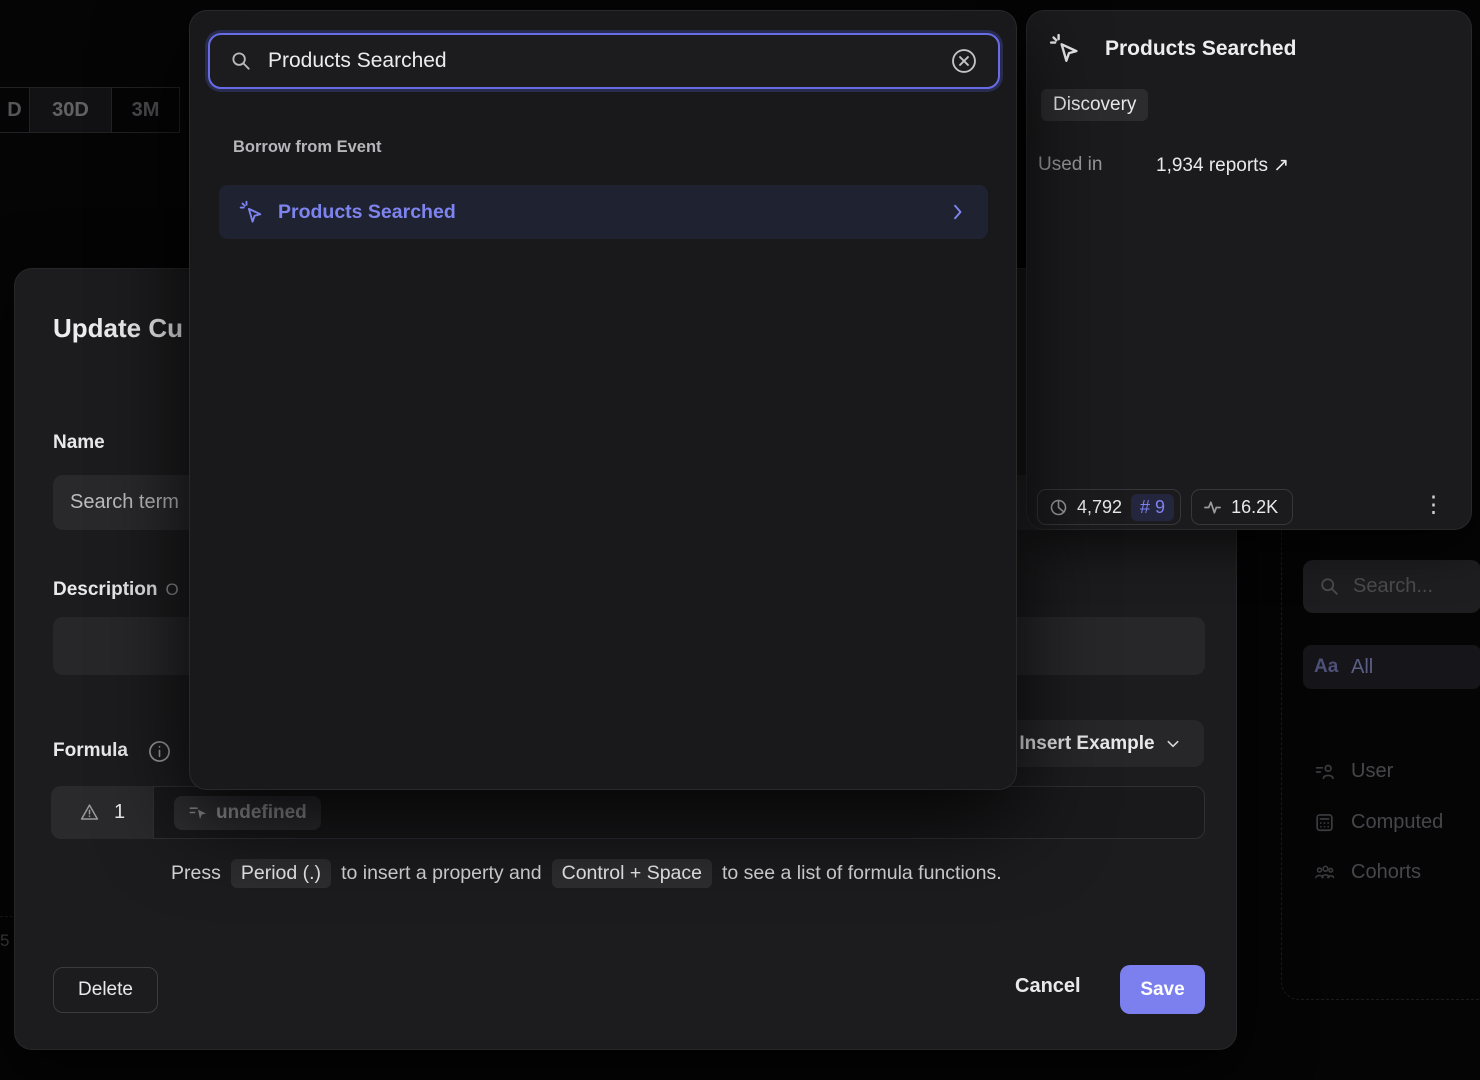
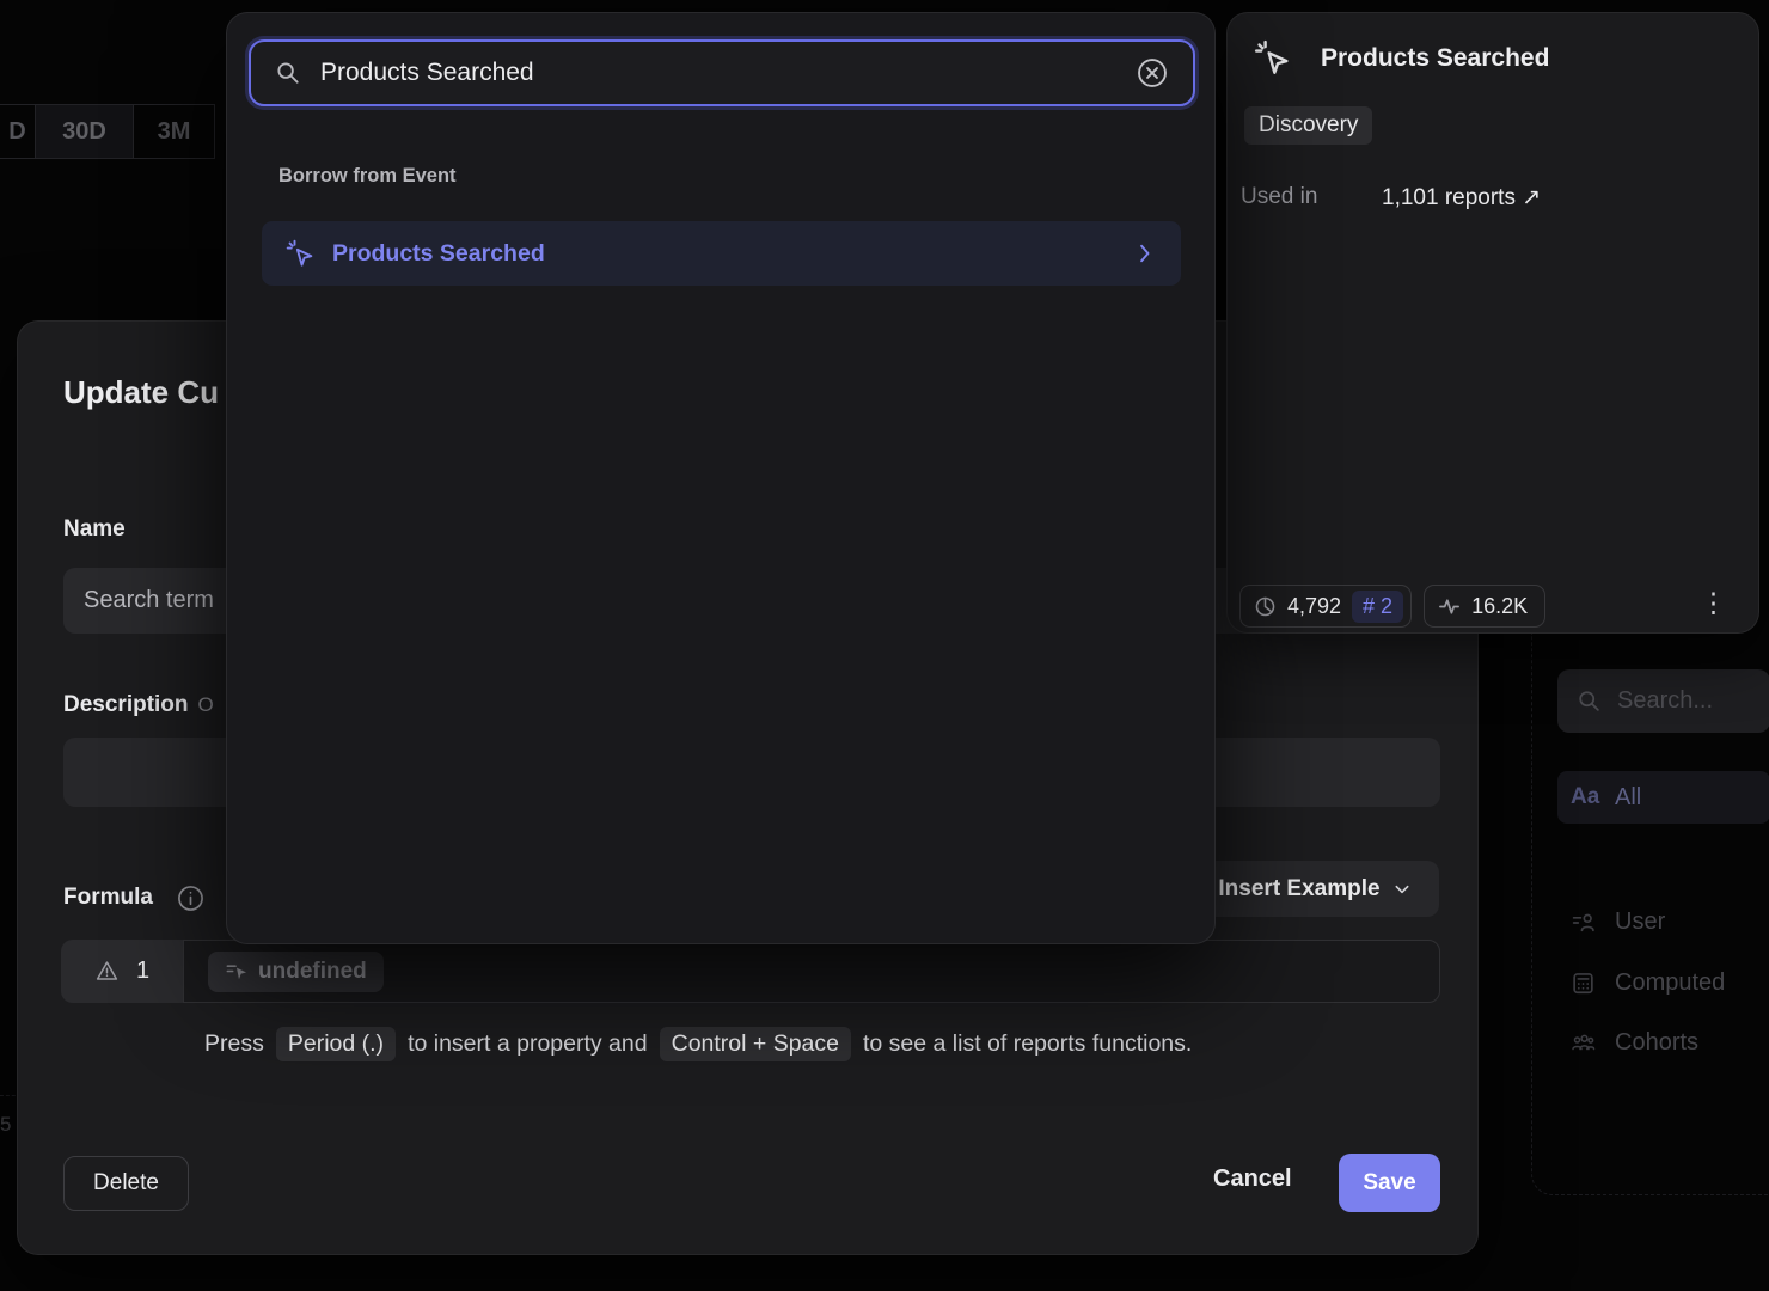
  D
  30D
  3M
  5
  Search...
  Aa
  All
  User
  Computed
  Cohorts
  Update Cu
  Name
  Search term
  Description O
  Insert Example
  Formula
  1
  undefined
  Press
  Period (.)
  to insert a property and
  Control + Space
- to see a list of formula functions.
+ to see a list of reports functions.
  Delete
  Cancel
  Save
  Products Searched
  Discovery
  Used in
- 1,934 reports ↗
+ 1,101 reports ↗
  4,792
- # 9
+ # 2
  16.2K
  ⋮
  Products Searched
  Borrow from Event
  Products Searched
